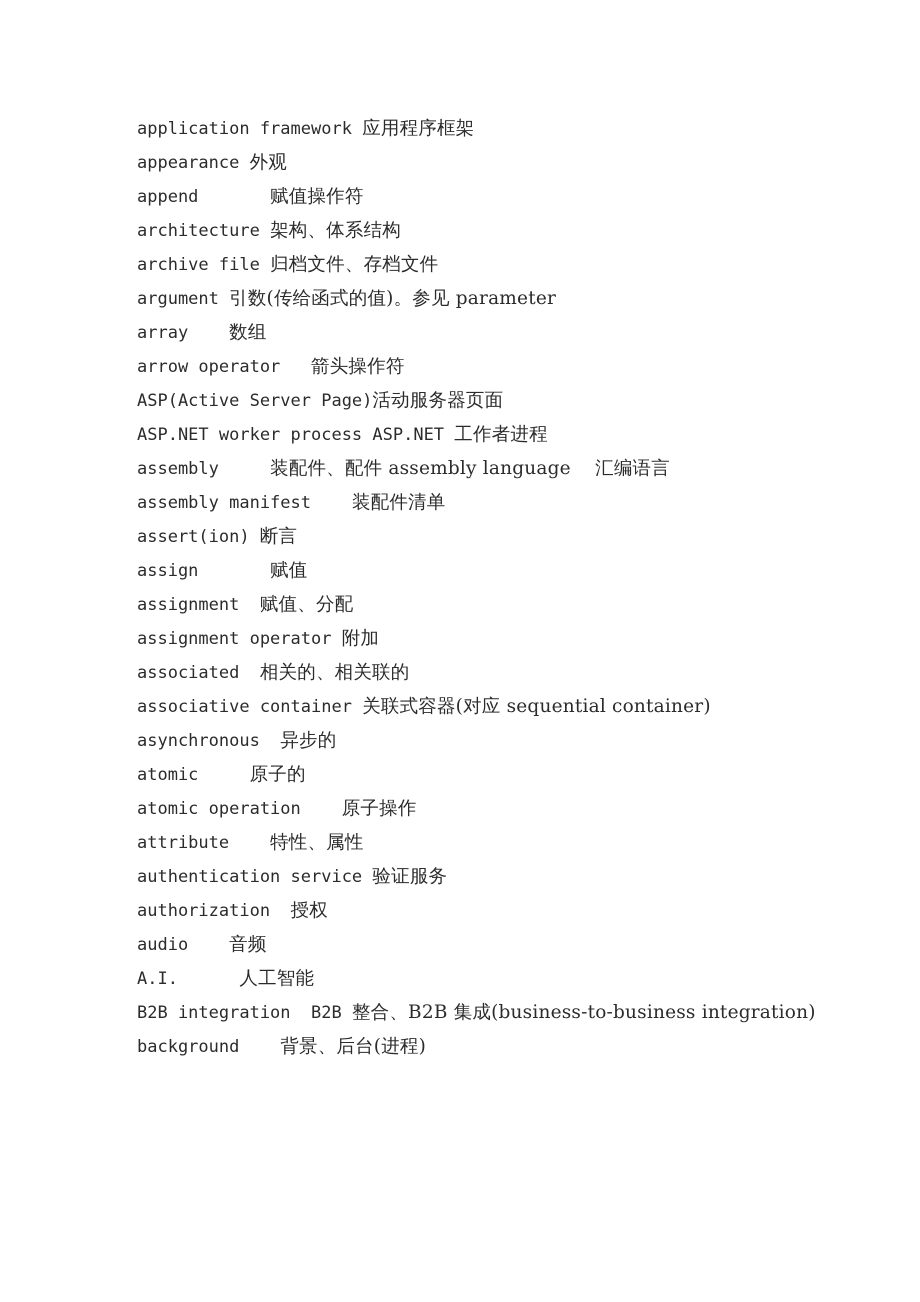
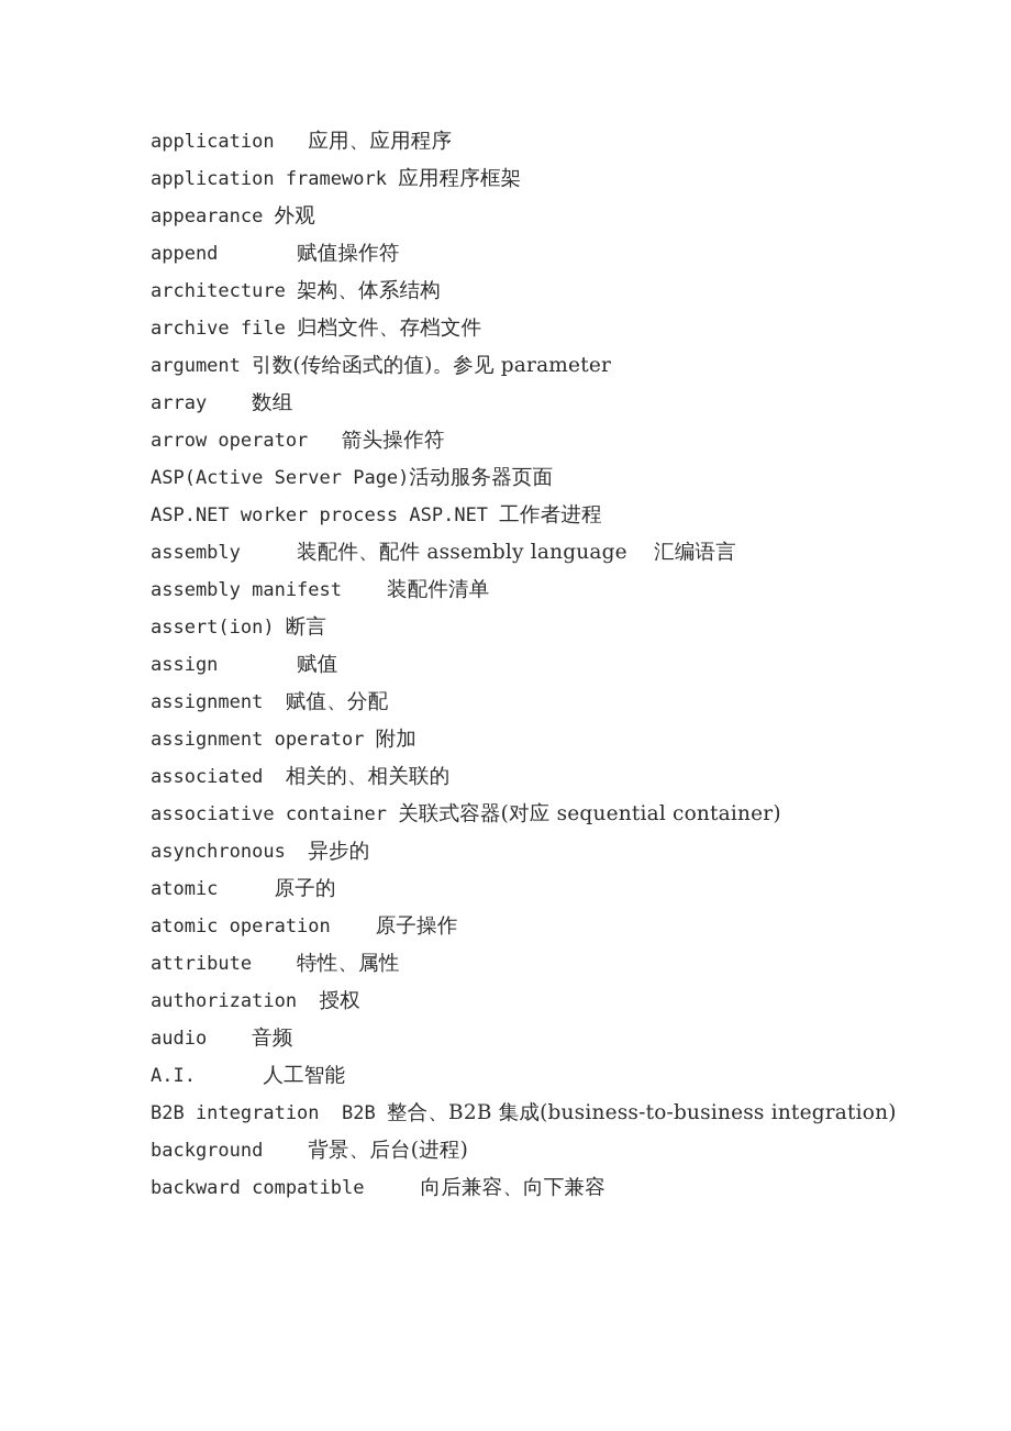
+ application 应用、应用程序
  application framework 应用程序框架
  appearance 外观
  append 赋值操作符
  architecture 架构、体系结构
  archive file 归档文件、存档文件
  argument 引数(传给函式的值)。参见 parameter
  array 数组
  arrow operator 箭头操作符
  ASP(Active Server Page)活动服务器页面
  ASP.NET worker process ASP.NET 工作者进程
  assembly 装配件、配件 assembly language 汇编语言
  assembly manifest 装配件清单
  assert(ion) 断言
  assign 赋值
  assignment 赋值、分配
  assignment operator 附加
  associated 相关的、相关联的
  associative container 关联式容器(对应 sequential container)
  asynchronous 异步的
  atomic 原子的
  atomic operation 原子操作
  attribute 特性、属性
- authentication service 验证服务
  authorization 授权
  audio 音频
  A.I. 人工智能
  B2B integration B2B 整合、B2B 集成(business-to-business integration)
  background 背景、后台(进程)
+ backward compatible 向后兼容、向下兼容
